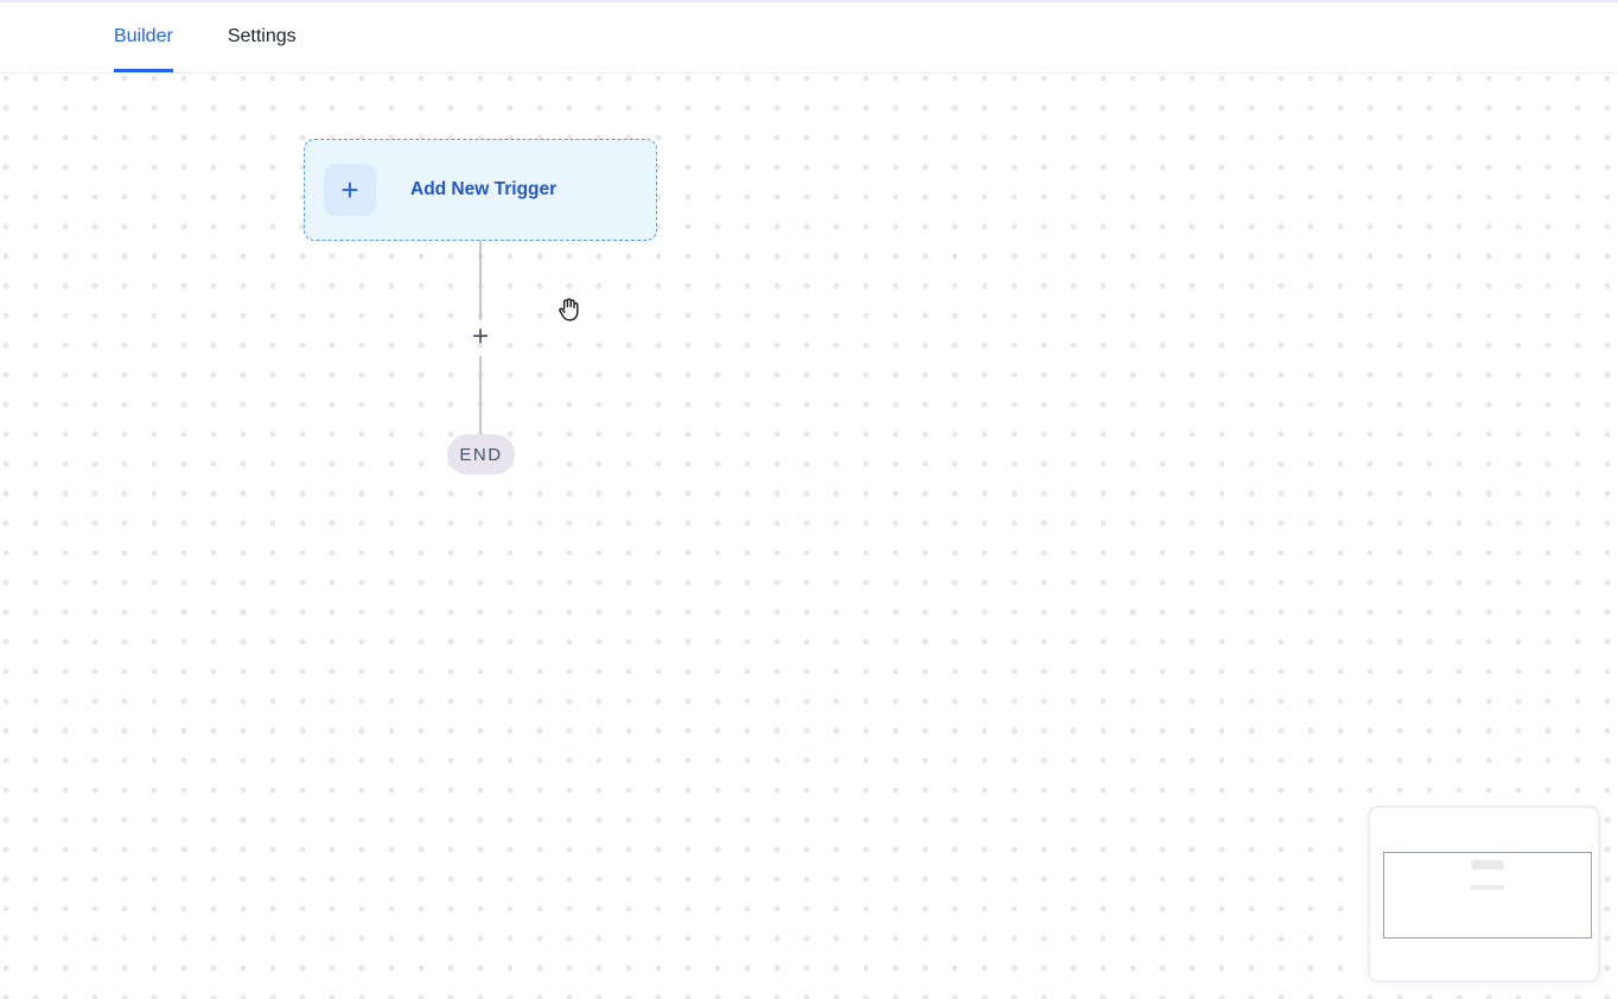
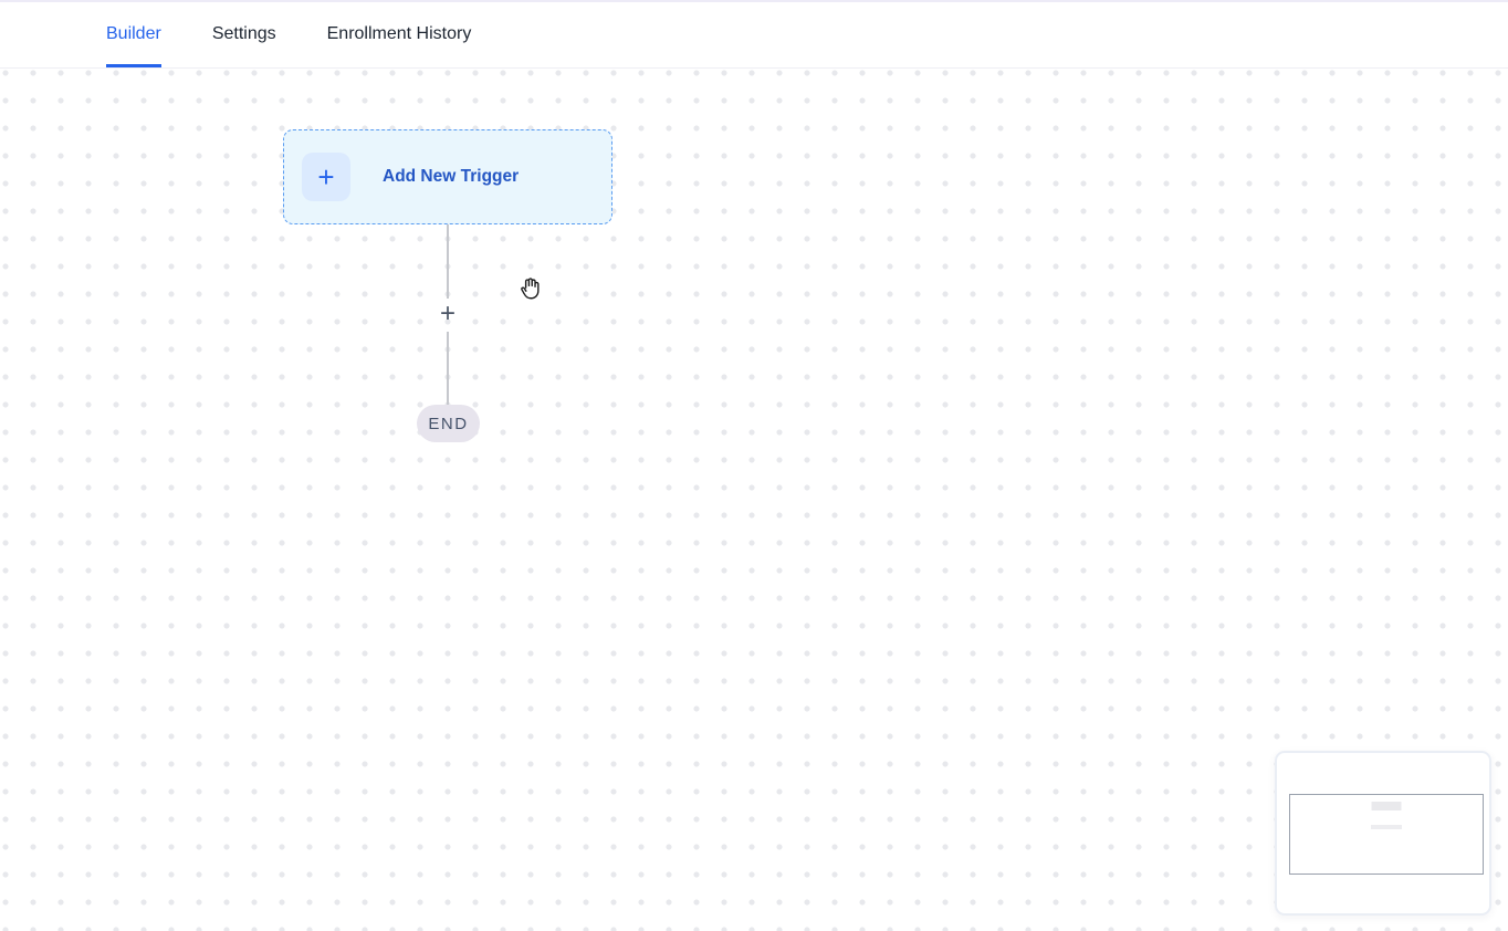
  Builder
  Settings
+ Enrollment History
  +
  Add New Trigger
  +
  END
